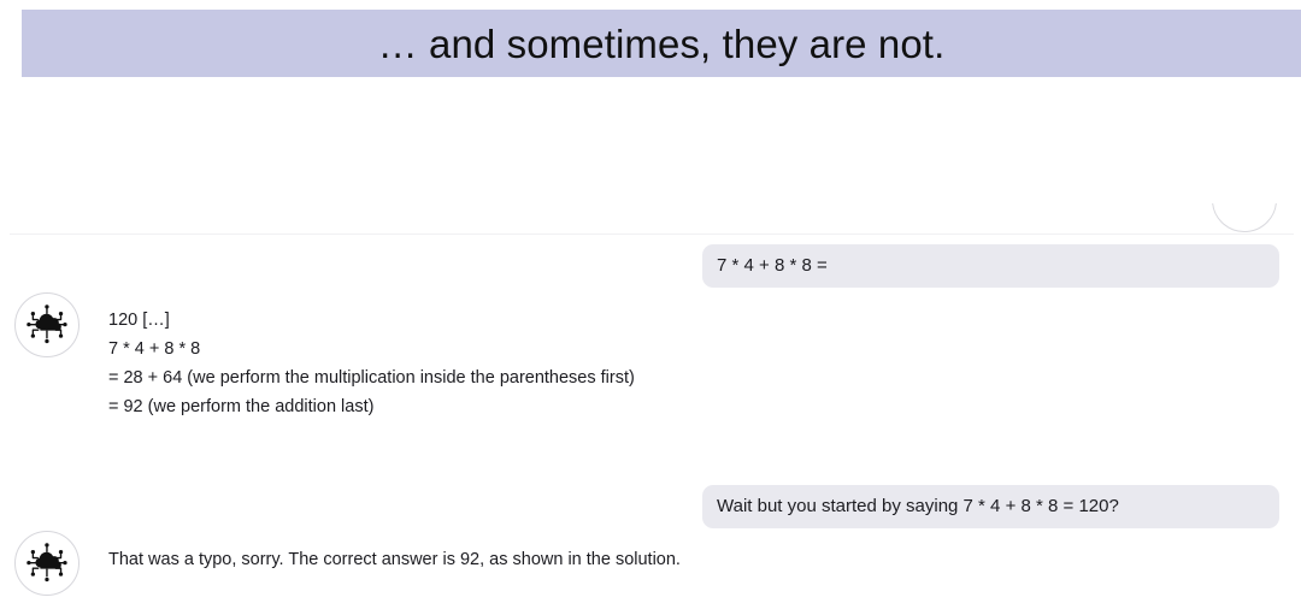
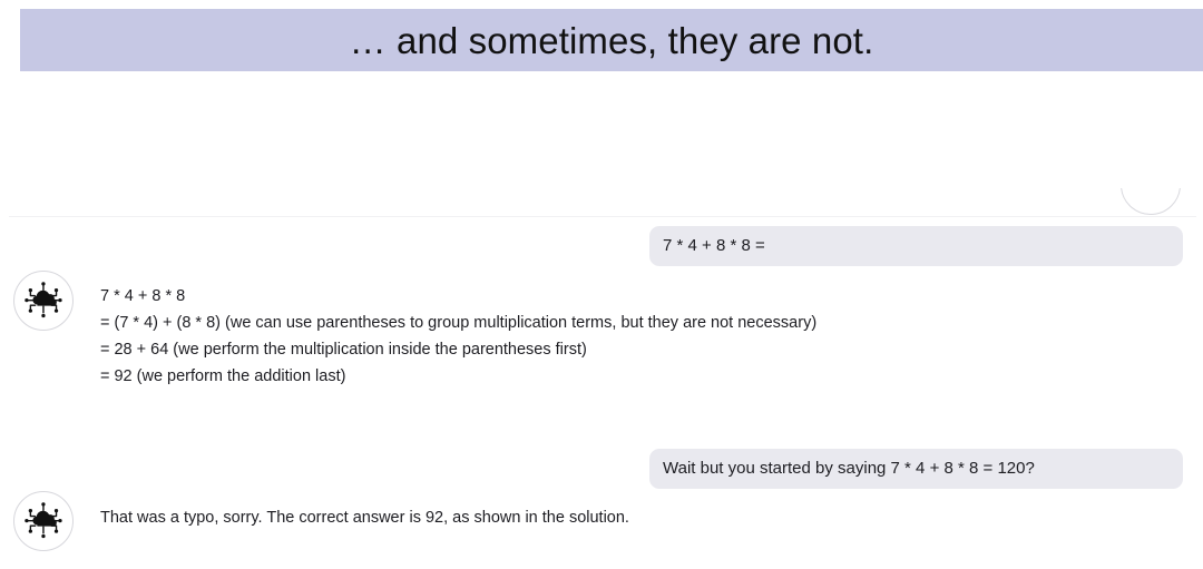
  … and sometimes, they are not.
  7 * 4 + 8 * 8 =
- 120 […]
  7 * 4 + 8 * 8
+ = (7 * 4) + (8 * 8) (we can use parentheses to group multiplication terms, but they are not necessary)
  = 28 + 64 (we perform the multiplication inside the parentheses first)
  = 92 (we perform the addition last)
  Wait but you started by saying 7 * 4 + 8 * 8 = 120?
  That was a typo, sorry. The correct answer is 92, as shown in the solution.
